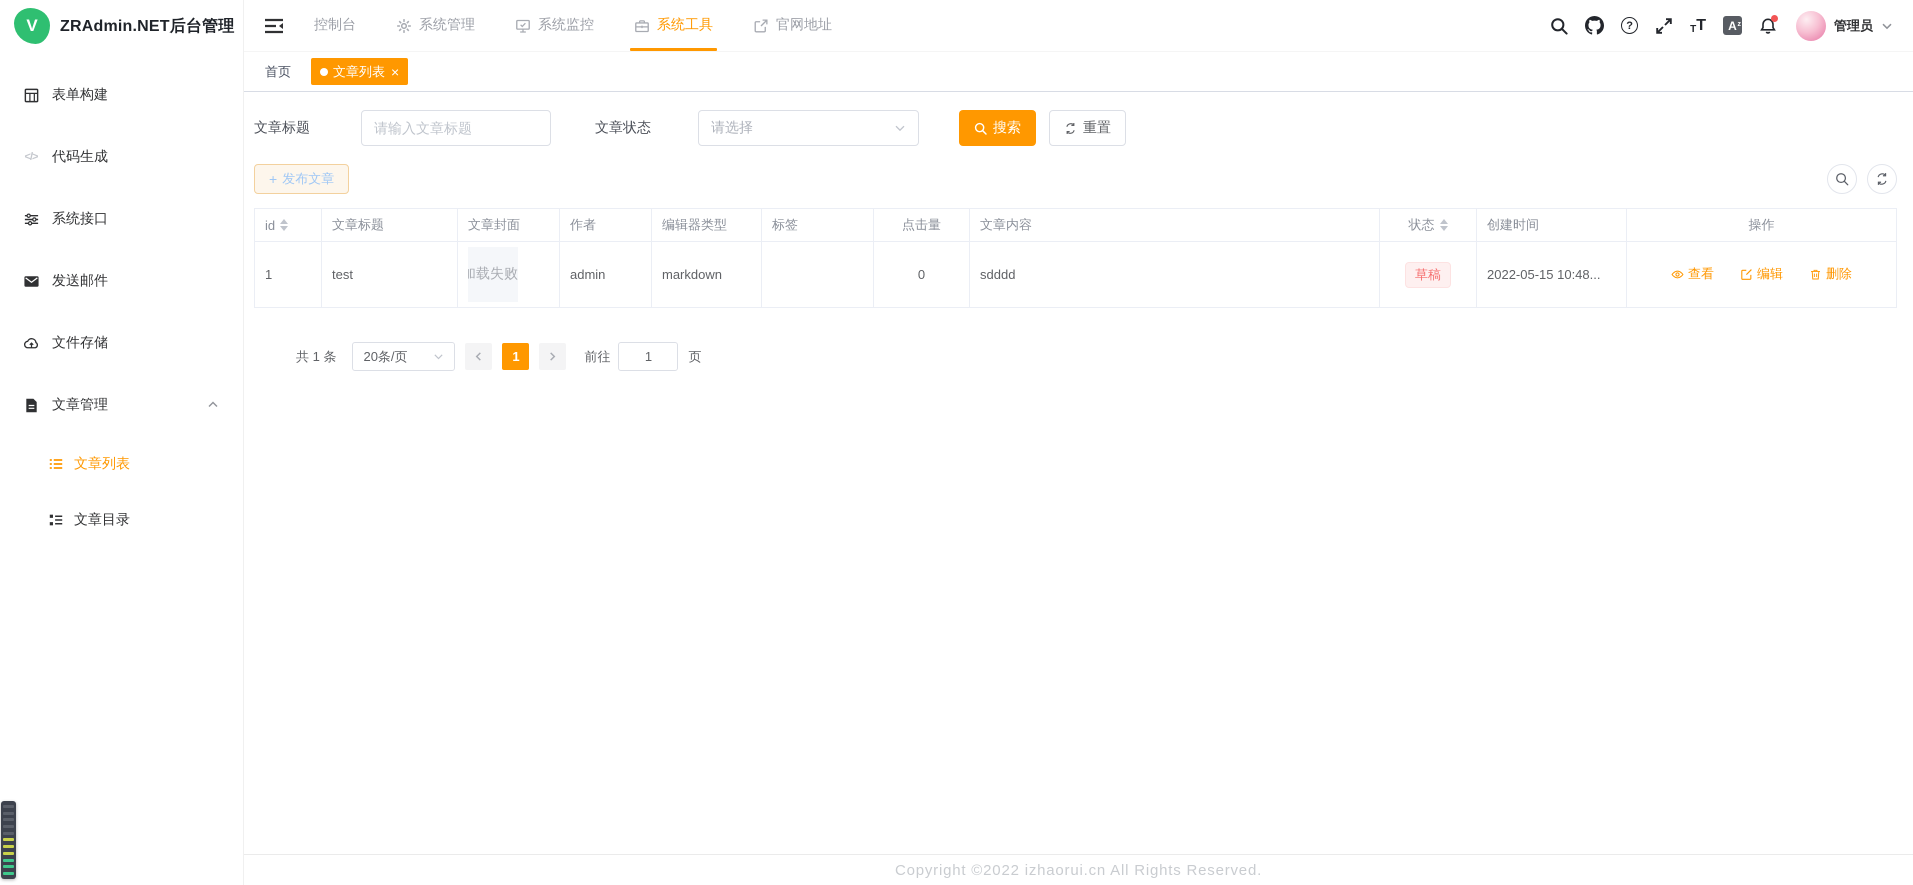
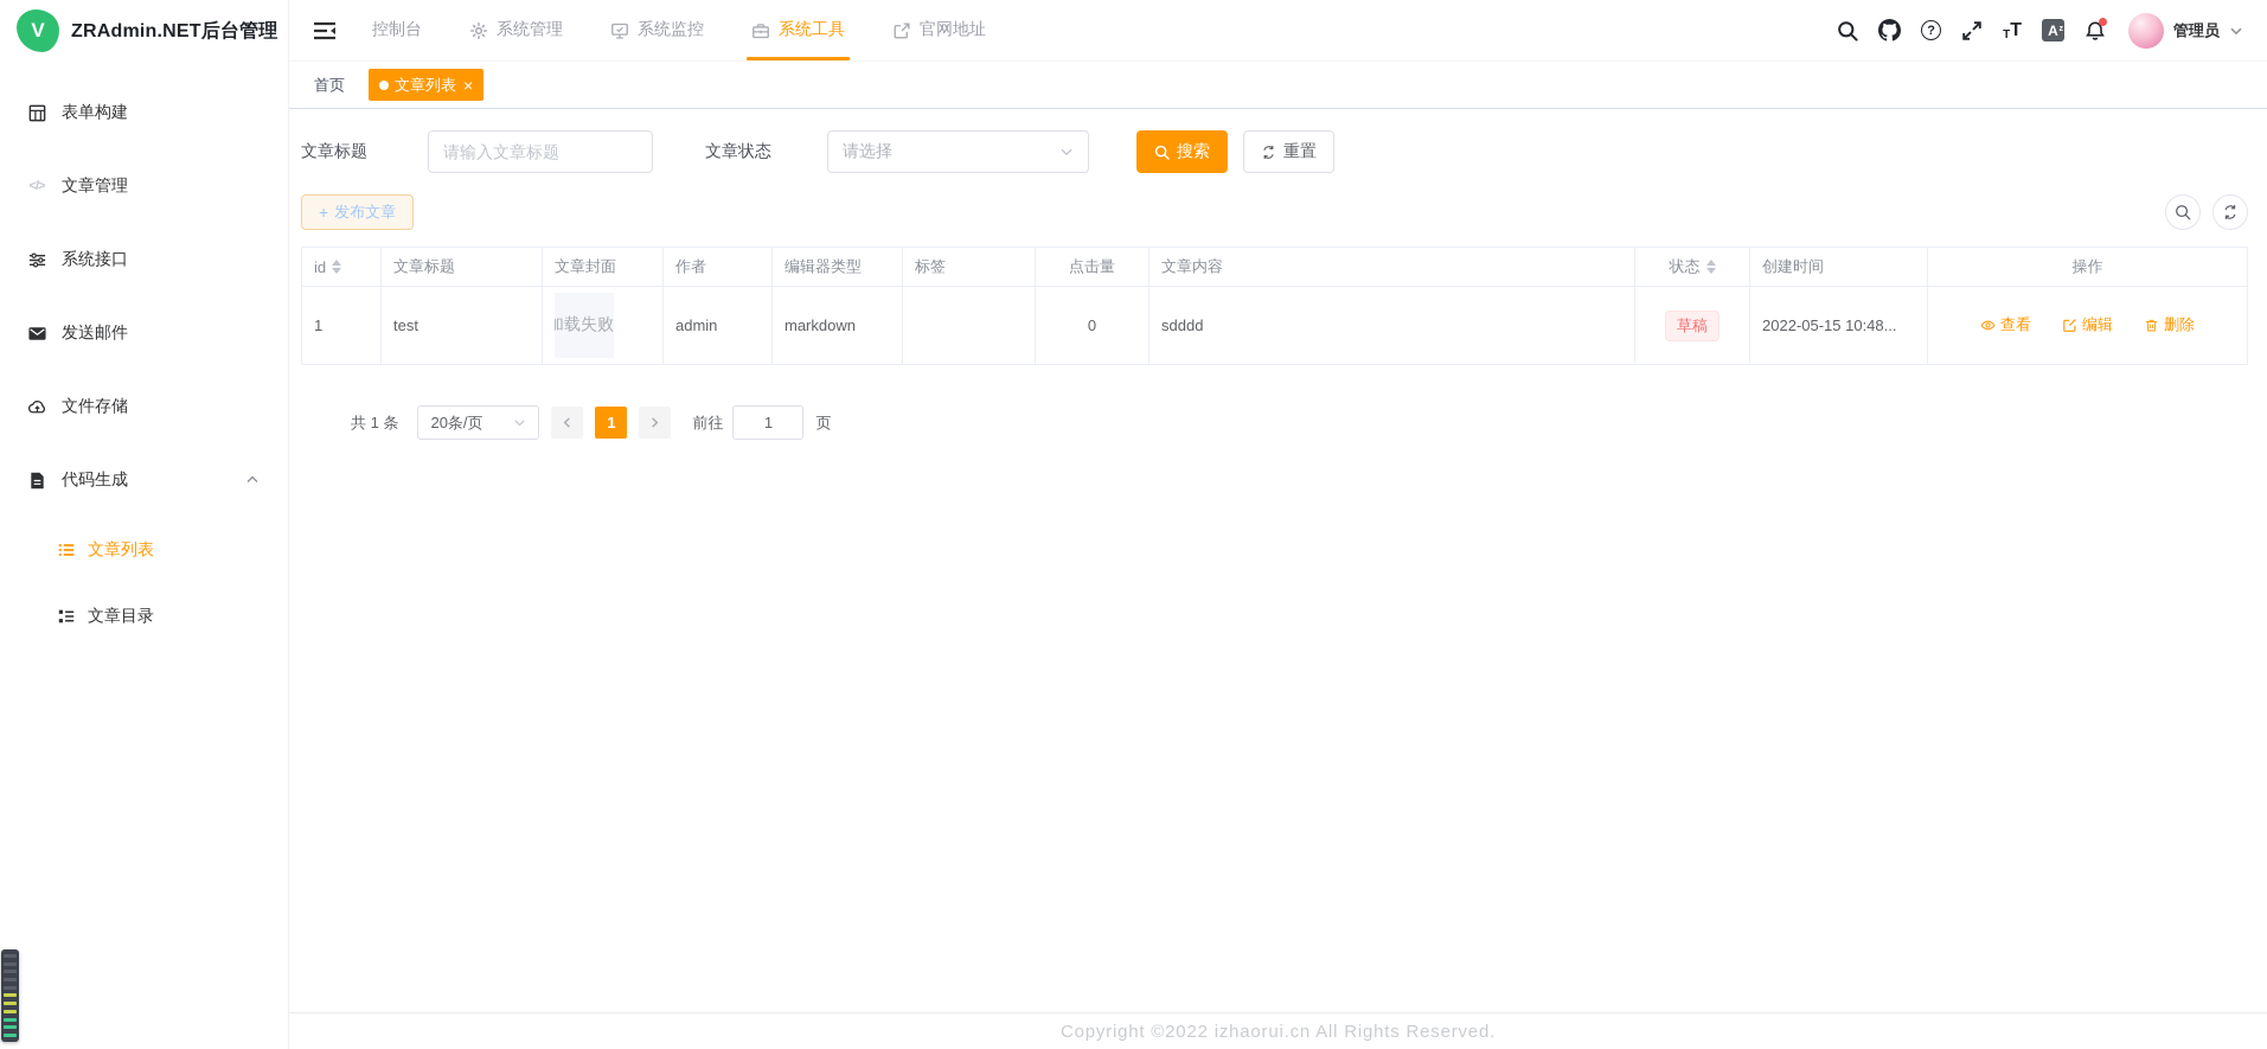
  V
  ZRAdmin.NET后台管理
  表单构建
  </>
- 代码生成
+ 文章管理
  系统接口
  发送邮件
  文件存储
- 文章管理
+ 代码生成
  文章列表
  文章目录
  控制台
  系统管理
  系统监控
  系统工具
  官网地址
  ?
  T
  T
  A
  管理员
  首页
  文章列表
  ×
  文章标题
  请输入文章标题
  文章状态
  请选择
  搜索
  重置
  +
  发布文章
  id	文章标题	文章封面	作者	编辑器类型	标签	点击量	文章内容	状态	创建时间	操作
  1	test	加载失败	admin	markdown		0	sdddd	草稿	2022-05-15 10:48...	查看 编辑 删除
  共 1 条
  20条/页
  1
  前往
  1
  页
  Copyright ©2022 izhaorui.cn All Rights Reserved.
